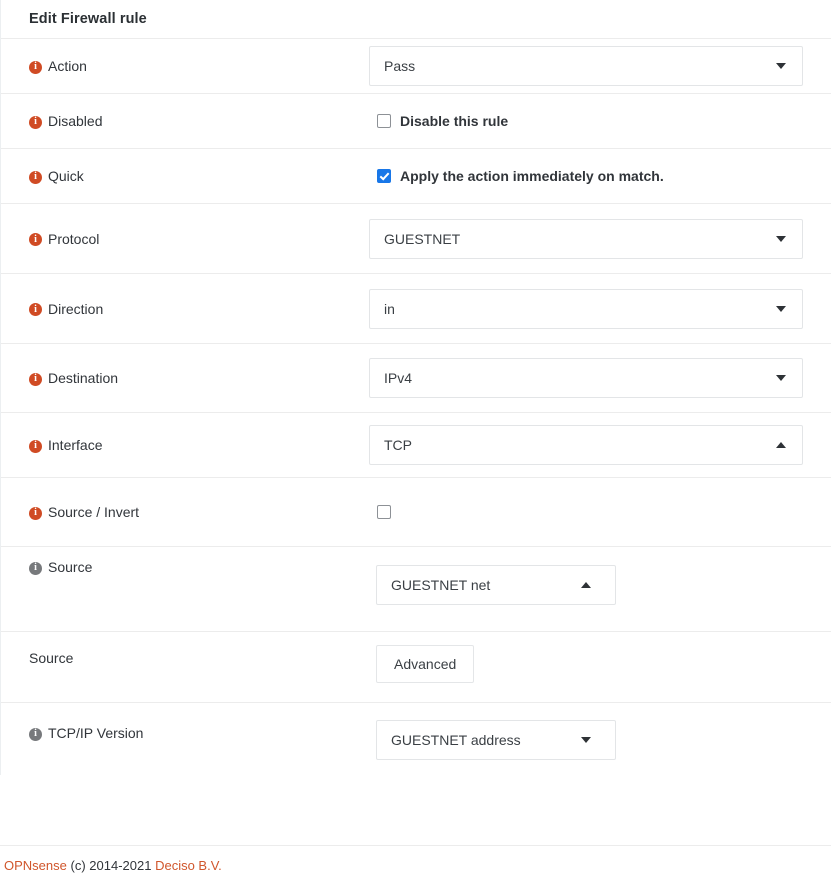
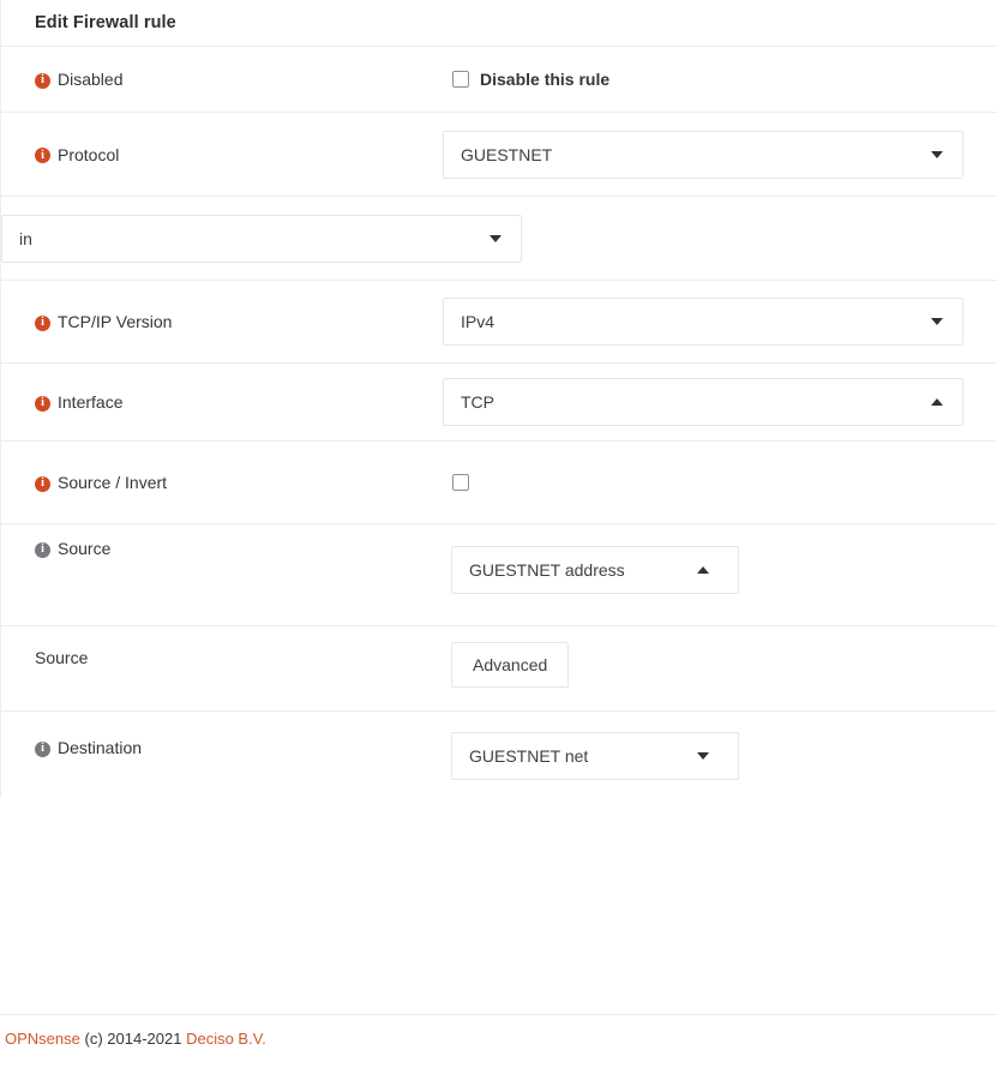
  Edit Firewall rule
- Action
- Pass
  Disabled
  Disable this rule
- Quick
- Apply the action immediately on match.
  Protocol
  GUESTNET
- Direction
  in
- Destination
+ TCP/IP Version
  IPv4
  Interface
  TCP
  Source / Invert
  Source
- GUESTNET net
+ GUESTNET address
  Source
  Advanced
- TCP/IP Version
+ Destination
- GUESTNET address
+ GUESTNET net
  OPNsense (c) 2014-2021 Deciso B.V.
